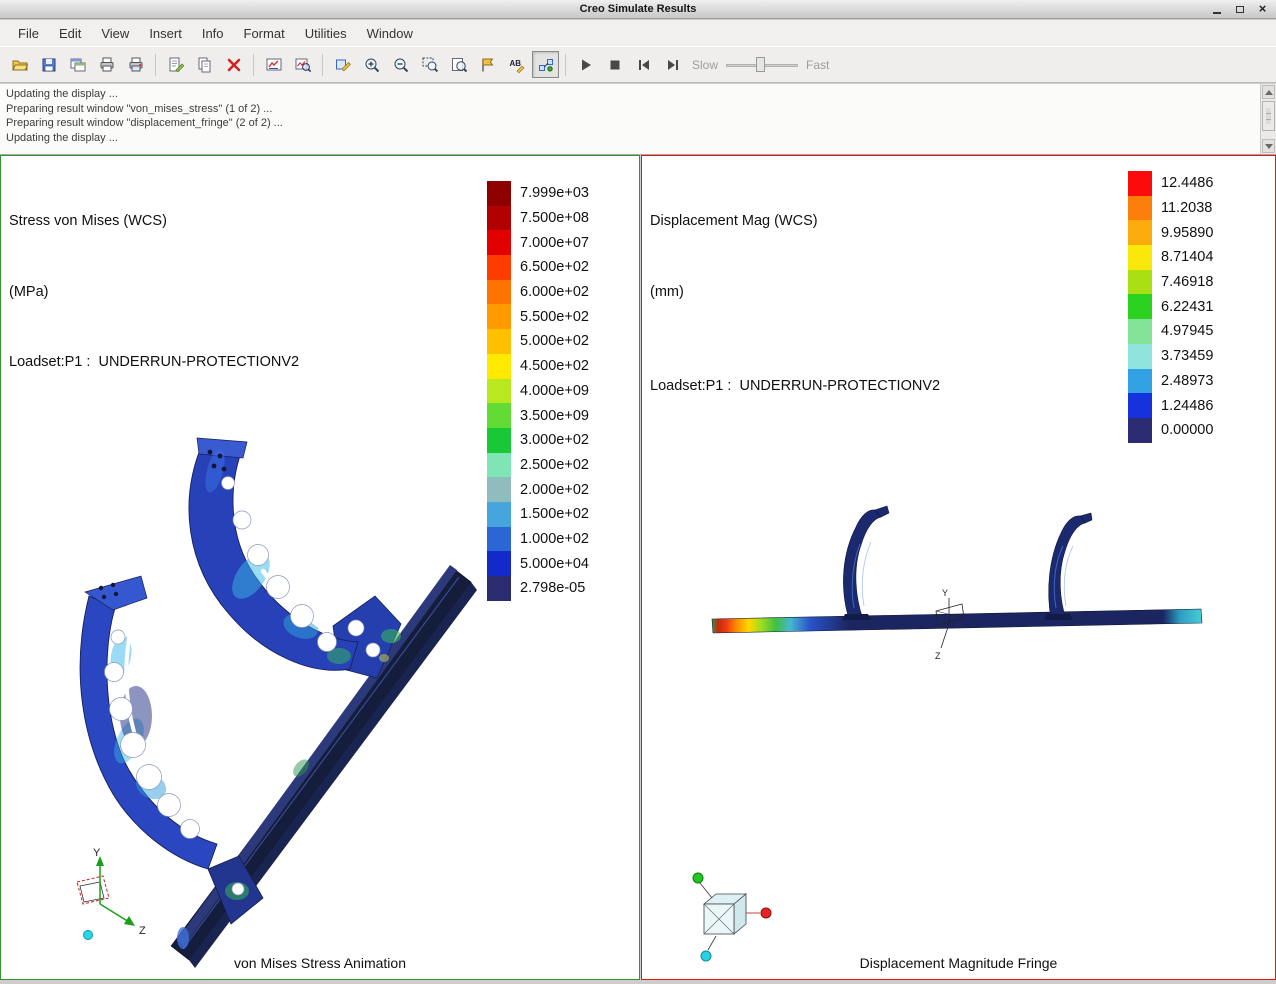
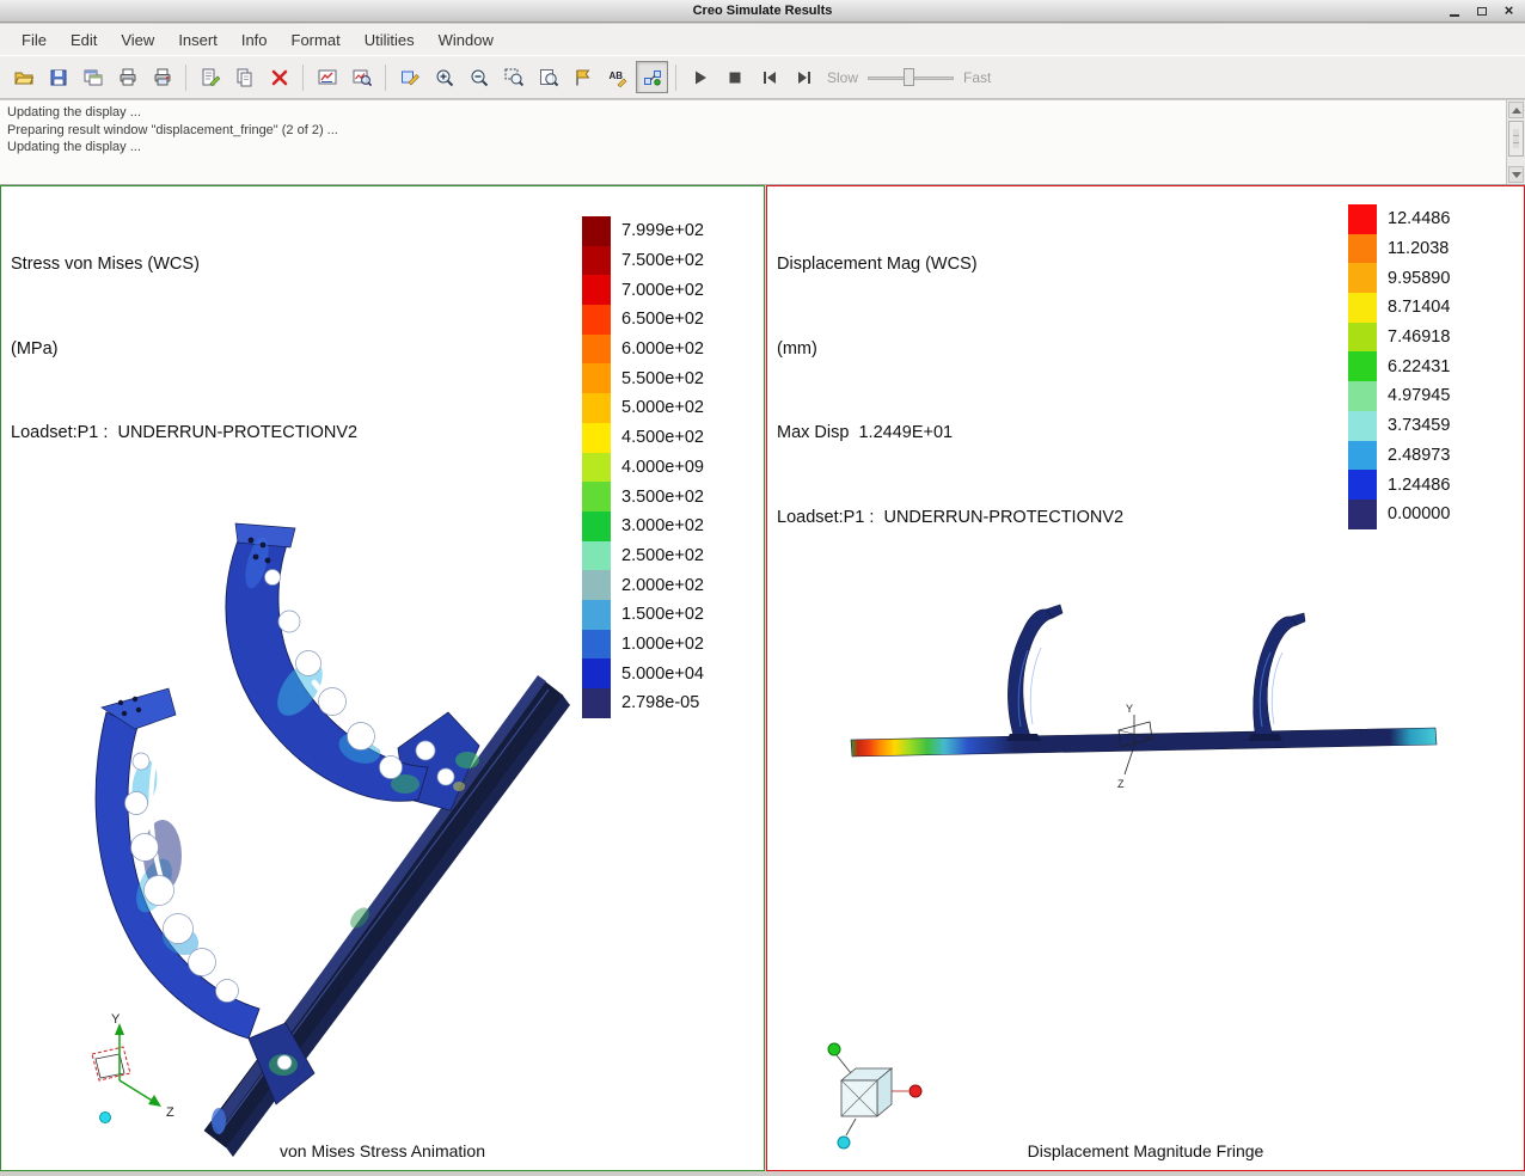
  Creo Simulate Results
  ×
  File
  Edit
  View
  Insert
  Info
  Format
  Utilities
  Window
  AB
  Slow
  Fast
  Updating the display ...
- Preparing result window "von_mises_stress" (1 of 2) ...
  Preparing result window "displacement_fringe" (2 of 2) ...
  Updating the display ...
  Y
  Z
  Stress von Mises (WCS)
  (MPa)
  Loadset:P1 : UNDERRUN-PROTECTIONV2
- 7.999e+03
+ 7.999e+02
- 7.500e+08
+ 7.500e+02
- 7.000e+07
+ 7.000e+02
  6.500e+02
  6.000e+02
  5.500e+02
  5.000e+02
  4.500e+02
  4.000e+09
- 3.500e+09
+ 3.500e+02
  3.000e+02
  2.500e+02
  2.000e+02
  1.500e+02
  1.000e+02
  5.000e+04
  2.798e-05
  von Mises Stress Animation
  Y
  Z
  Displacement Mag (WCS)
  (mm)
+ Max Disp 1.2449E+01
  Loadset:P1 : UNDERRUN-PROTECTIONV2
  12.4486
  11.2038
  9.95890
  8.71404
  7.46918
  6.22431
  4.97945
  3.73459
  2.48973
  1.24486
  0.00000
  Displacement Magnitude Fringe
